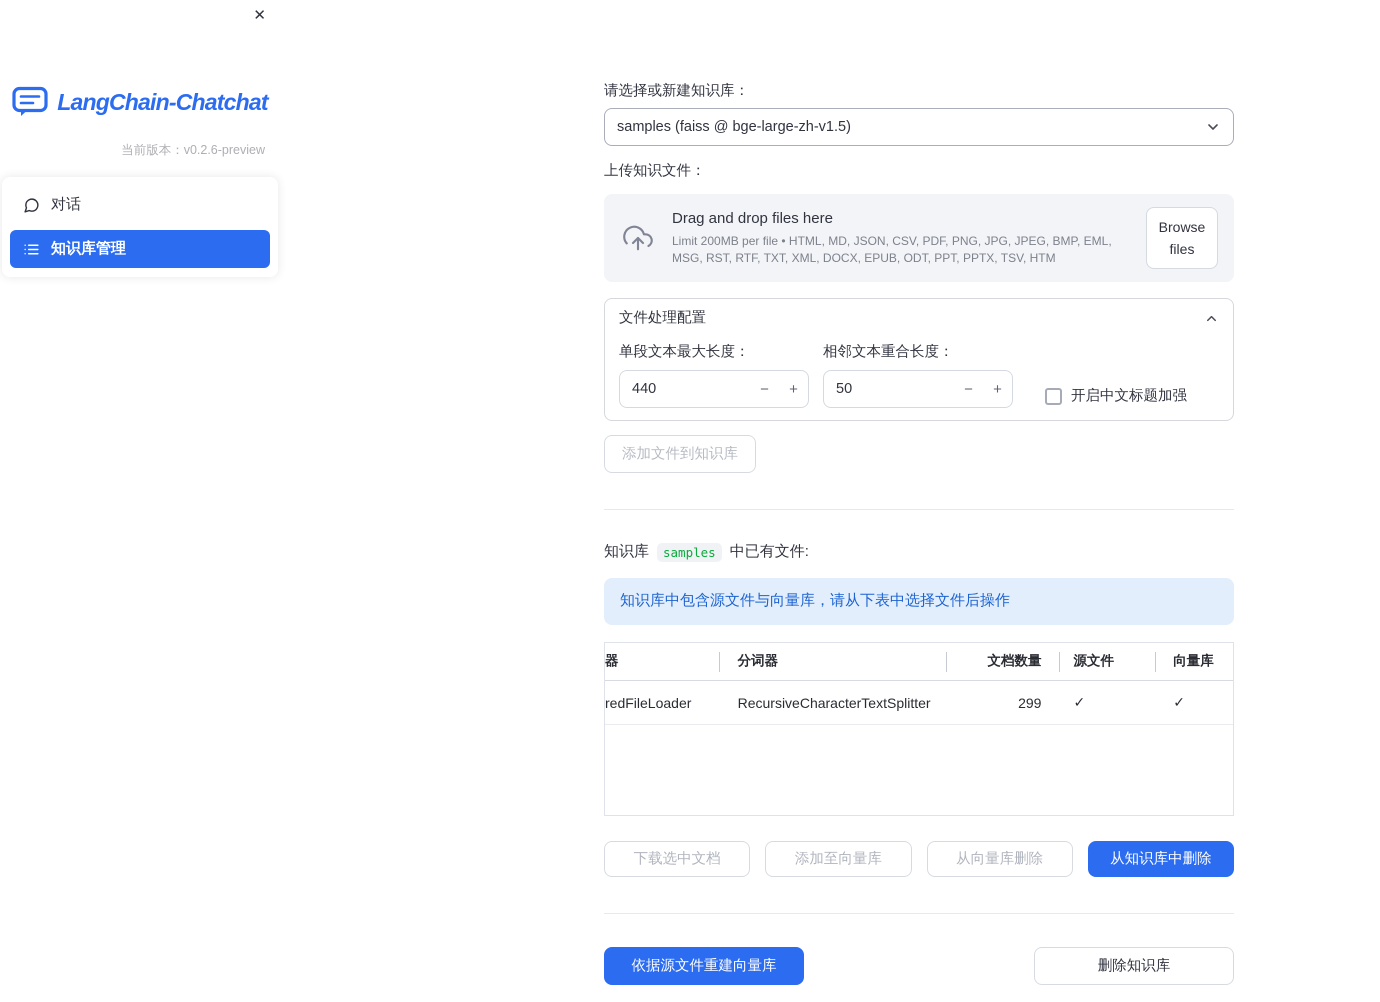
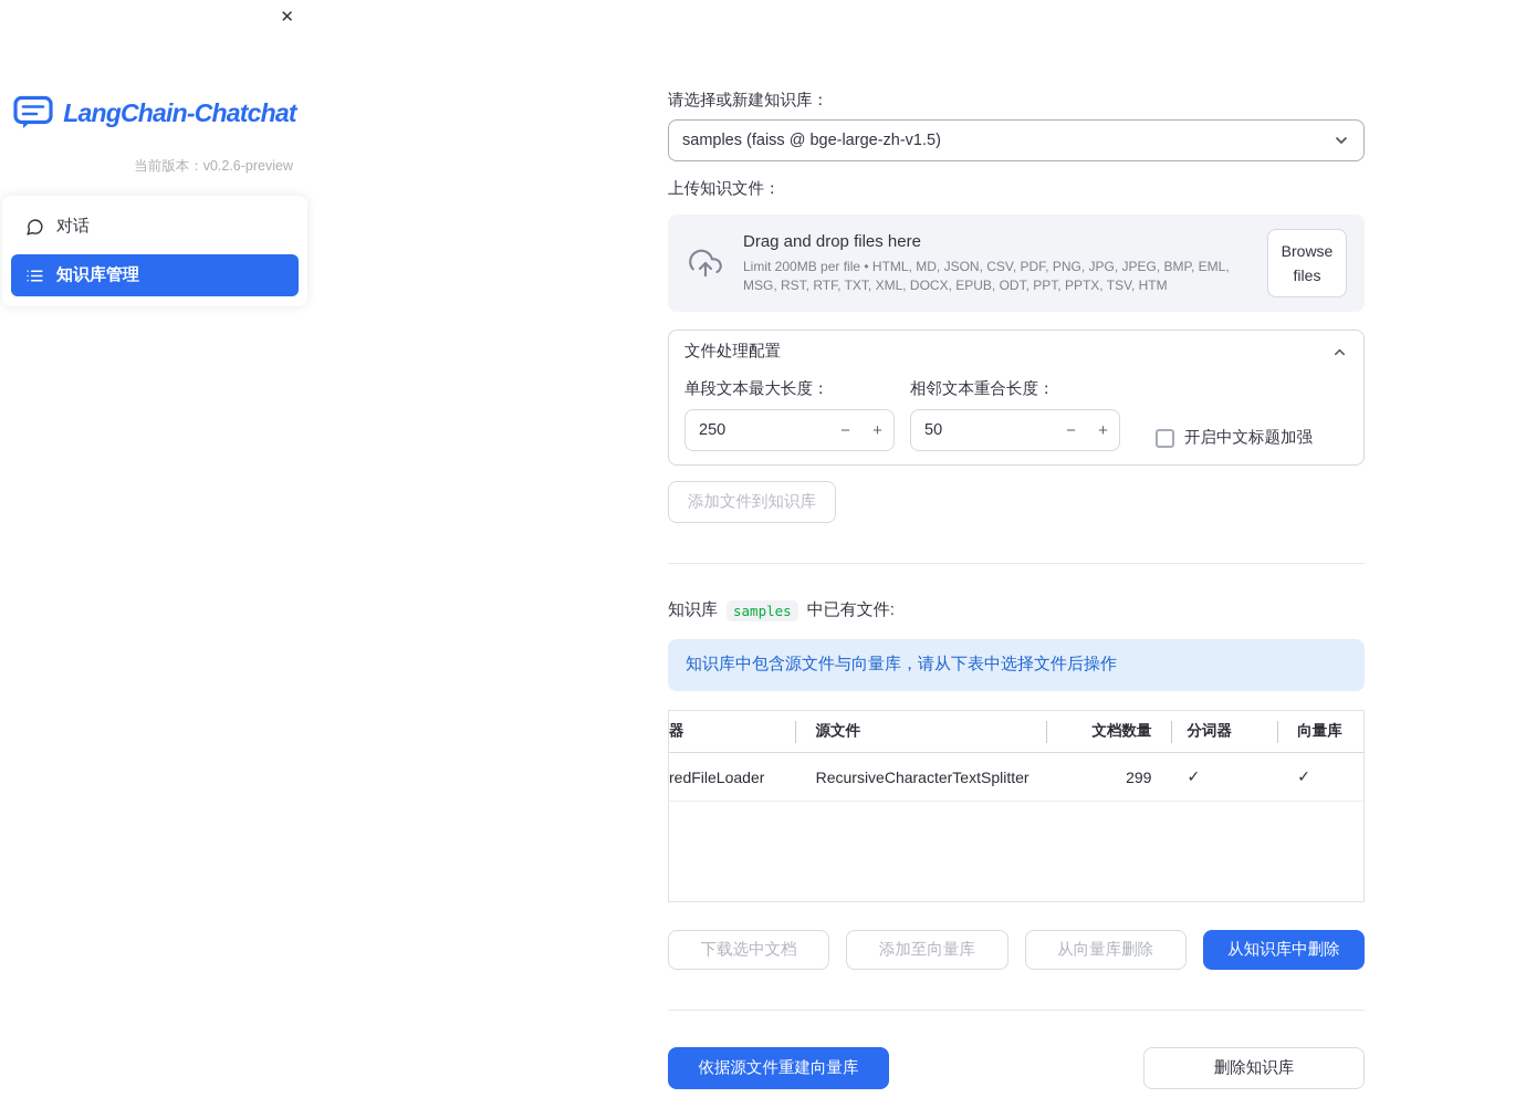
  ✕
  LangChain-Chatchat
  当前版本：v0.2.6-preview
  对话
  知识库管理
  请选择或新建知识库：
  samples (faiss @ bge-large-zh-v1.5)
  上传知识文件：
  Drag and drop files here
  Limit 200MB per file • HTML, MD, JSON, CSV, PDF, PNG, JPG, JPEG, BMP, EML, MSG, RST, RTF, TXT, XML, DOCX, EPUB, ODT, PPT, PPTX, TSV, HTM
  Browse files
  文件处理配置
  单段文本最大长度：
- 440
+ 250
  −
  +
  相邻文本重合长度：
  50
  −
  +
  开启中文标题加强
  添加文件到知识库
  知识库
  samples
  中已有文件:
  知识库中包含源文件与向量库，请从下表中选择文件后操作
  器
- 分词器
+ 源文件
  文档数量
- 源文件
+ 分词器
  向量库
  redFileLoader
  RecursiveCharacterTextSplitter
  299
  ✓
  ✓
  下载选中文档
  添加至向量库
  从向量库删除
  从知识库中删除
  依据源文件重建向量库
  删除知识库
